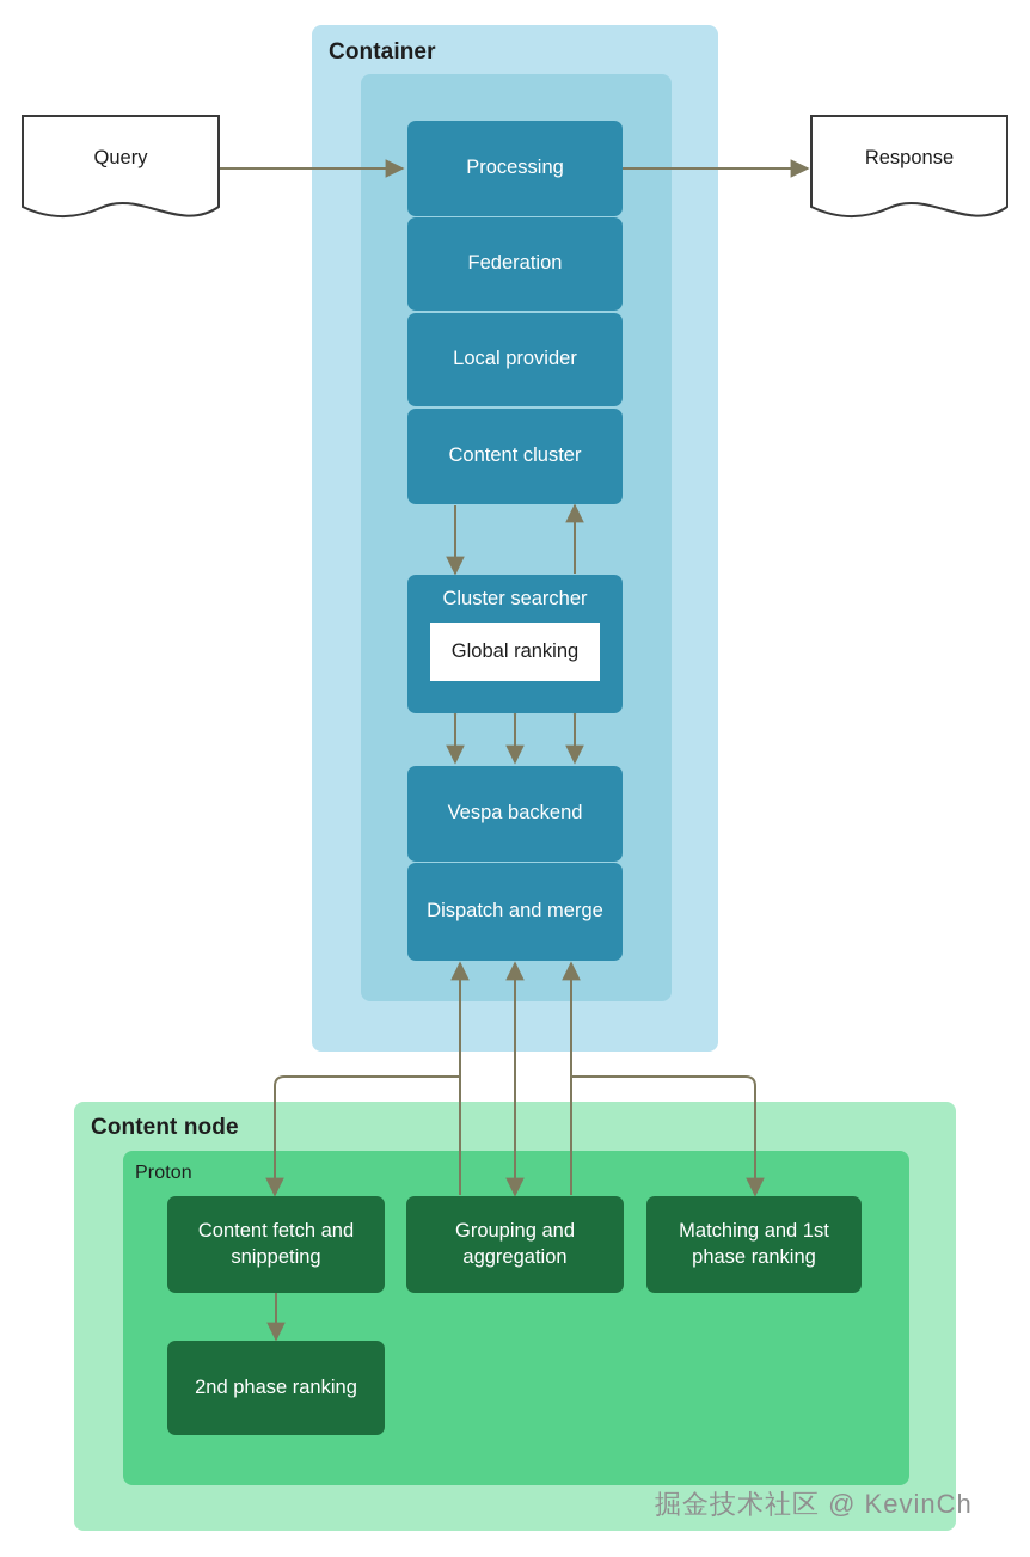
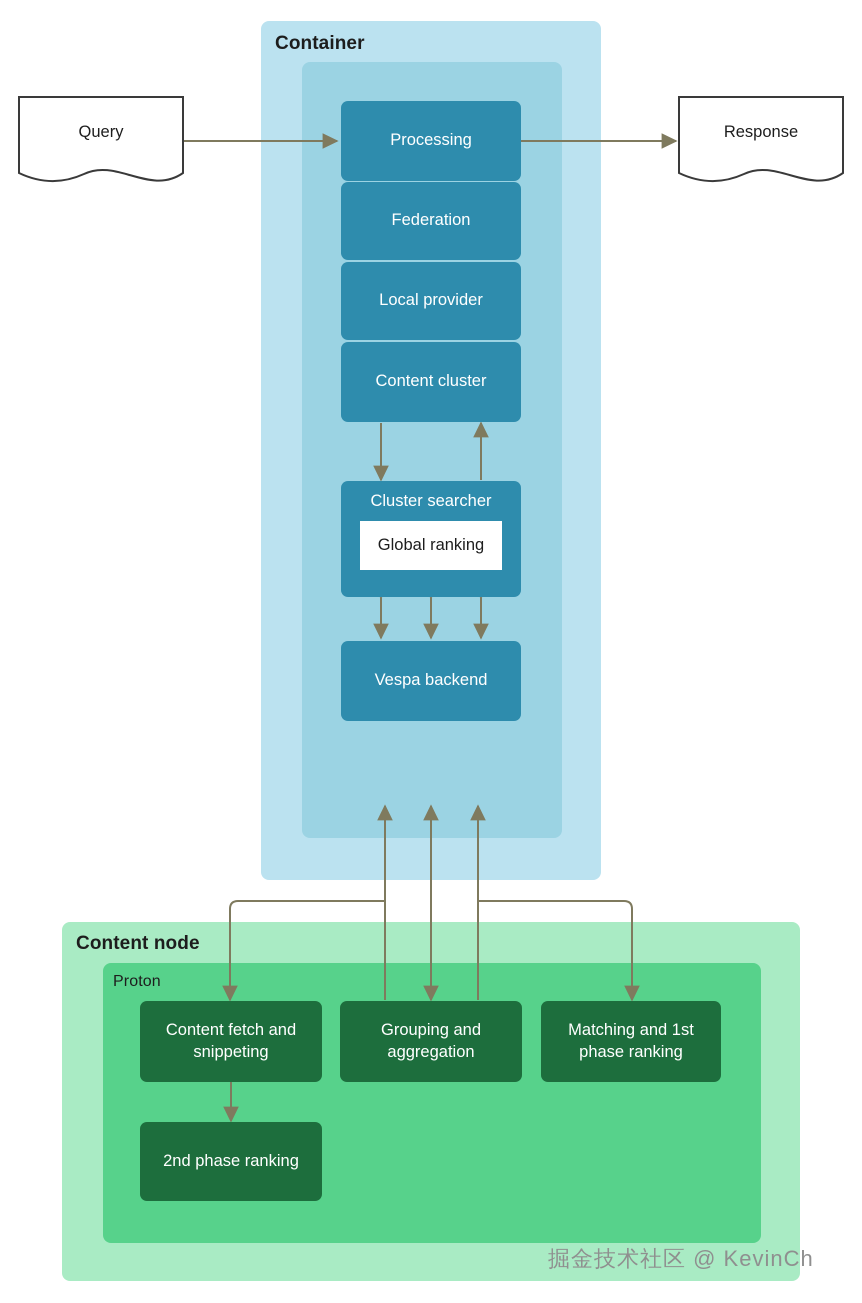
  Container
  Content node
  Proton
  Query
  Response
  Processing
  Federation
  Local provider
  Content cluster
  Cluster searcher
  Global ranking
  Vespa backend
- Dispatch and merge
  Content fetch and snippeting
  Grouping and aggregation
  Matching and 1st phase ranking
  2nd phase ranking
  掘金技术社区 @ KevinCh
